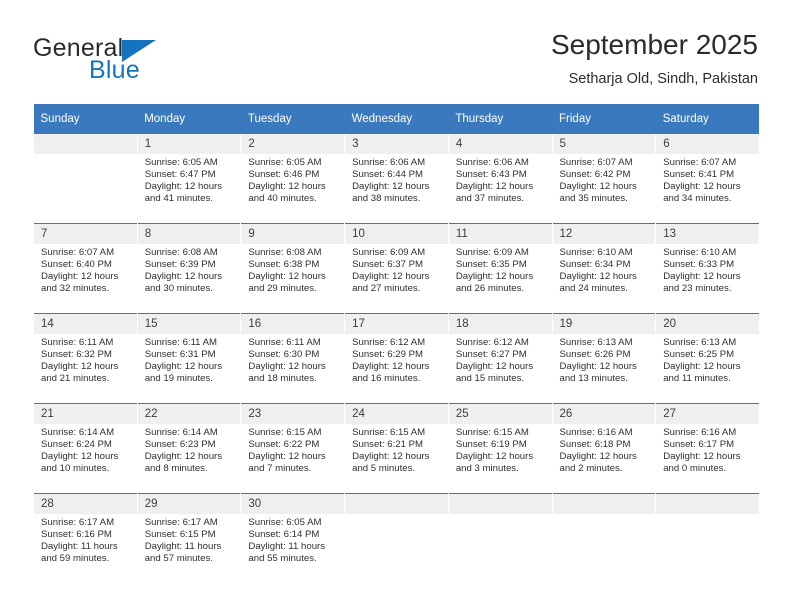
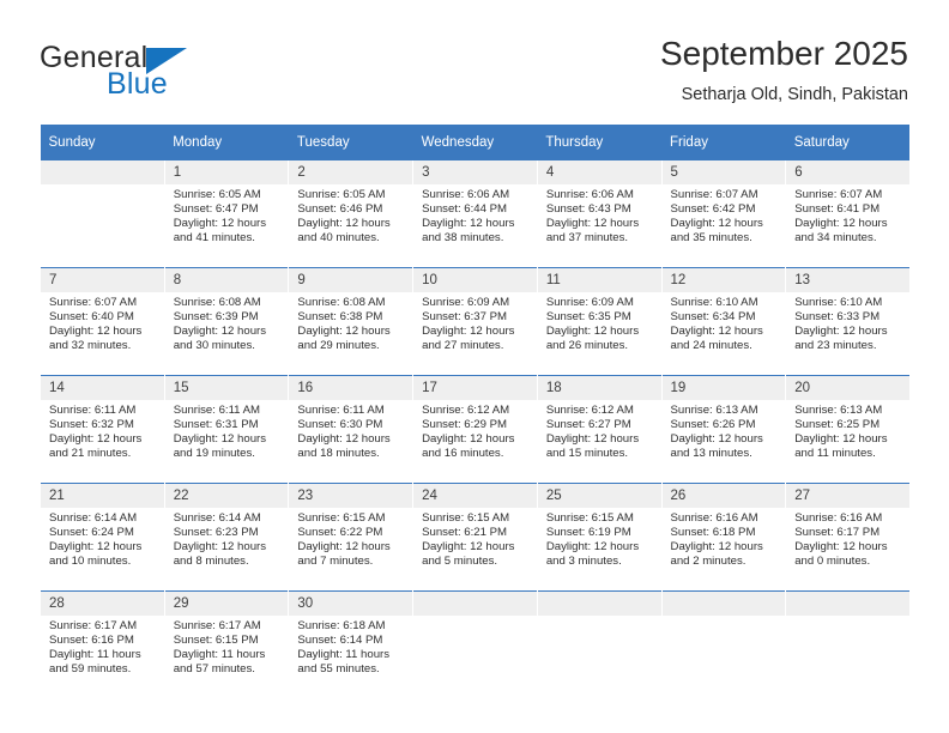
  General
  Blue
  September 2025
  Setharja Old, Sindh, Pakistan
  Sunday	Monday	Tuesday	Wednesday	Thursday	Friday	Saturday
  	1Sunrise: 6:05 AMSunset: 6:47 PMDaylight: 12 hoursand 41 minutes.	2Sunrise: 6:05 AMSunset: 6:46 PMDaylight: 12 hoursand 40 minutes.	3Sunrise: 6:06 AMSunset: 6:44 PMDaylight: 12 hoursand 38 minutes.	4Sunrise: 6:06 AMSunset: 6:43 PMDaylight: 12 hoursand 37 minutes.	5Sunrise: 6:07 AMSunset: 6:42 PMDaylight: 12 hoursand 35 minutes.	6Sunrise: 6:07 AMSunset: 6:41 PMDaylight: 12 hoursand 34 minutes.
  7Sunrise: 6:07 AMSunset: 6:40 PMDaylight: 12 hoursand 32 minutes.	8Sunrise: 6:08 AMSunset: 6:39 PMDaylight: 12 hoursand 30 minutes.	9Sunrise: 6:08 AMSunset: 6:38 PMDaylight: 12 hoursand 29 minutes.	10Sunrise: 6:09 AMSunset: 6:37 PMDaylight: 12 hoursand 27 minutes.	11Sunrise: 6:09 AMSunset: 6:35 PMDaylight: 12 hoursand 26 minutes.	12Sunrise: 6:10 AMSunset: 6:34 PMDaylight: 12 hoursand 24 minutes.	13Sunrise: 6:10 AMSunset: 6:33 PMDaylight: 12 hoursand 23 minutes.
  14Sunrise: 6:11 AMSunset: 6:32 PMDaylight: 12 hoursand 21 minutes.	15Sunrise: 6:11 AMSunset: 6:31 PMDaylight: 12 hoursand 19 minutes.	16Sunrise: 6:11 AMSunset: 6:30 PMDaylight: 12 hoursand 18 minutes.	17Sunrise: 6:12 AMSunset: 6:29 PMDaylight: 12 hoursand 16 minutes.	18Sunrise: 6:12 AMSunset: 6:27 PMDaylight: 12 hoursand 15 minutes.	19Sunrise: 6:13 AMSunset: 6:26 PMDaylight: 12 hoursand 13 minutes.	20Sunrise: 6:13 AMSunset: 6:25 PMDaylight: 12 hoursand 11 minutes.
  21Sunrise: 6:14 AMSunset: 6:24 PMDaylight: 12 hoursand 10 minutes.	22Sunrise: 6:14 AMSunset: 6:23 PMDaylight: 12 hoursand 8 minutes.	23Sunrise: 6:15 AMSunset: 6:22 PMDaylight: 12 hoursand 7 minutes.	24Sunrise: 6:15 AMSunset: 6:21 PMDaylight: 12 hoursand 5 minutes.	25Sunrise: 6:15 AMSunset: 6:19 PMDaylight: 12 hoursand 3 minutes.	26Sunrise: 6:16 AMSunset: 6:18 PMDaylight: 12 hoursand 2 minutes.	27Sunrise: 6:16 AMSunset: 6:17 PMDaylight: 12 hoursand 0 minutes.
- 28Sunrise: 6:17 AMSunset: 6:16 PMDaylight: 11 hoursand 59 minutes.	29Sunrise: 6:17 AMSunset: 6:15 PMDaylight: 11 hoursand 57 minutes.	30Sunrise: 6:05 AMSunset: 6:14 PMDaylight: 11 hoursand 55 minutes.
+ 28Sunrise: 6:17 AMSunset: 6:16 PMDaylight: 11 hoursand 59 minutes.	29Sunrise: 6:17 AMSunset: 6:15 PMDaylight: 11 hoursand 57 minutes.	30Sunrise: 6:18 AMSunset: 6:14 PMDaylight: 11 hoursand 55 minutes.
